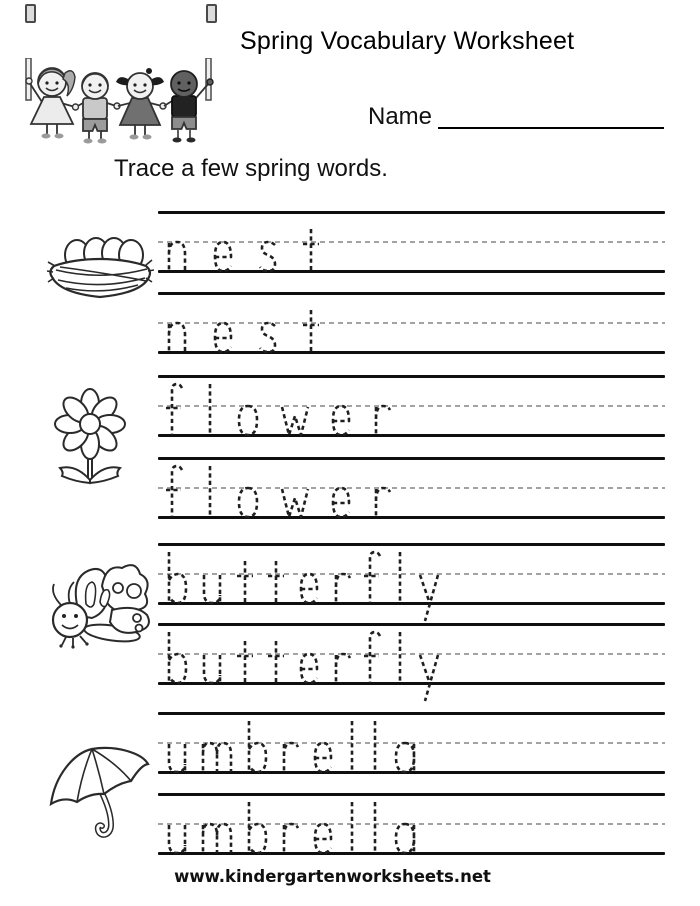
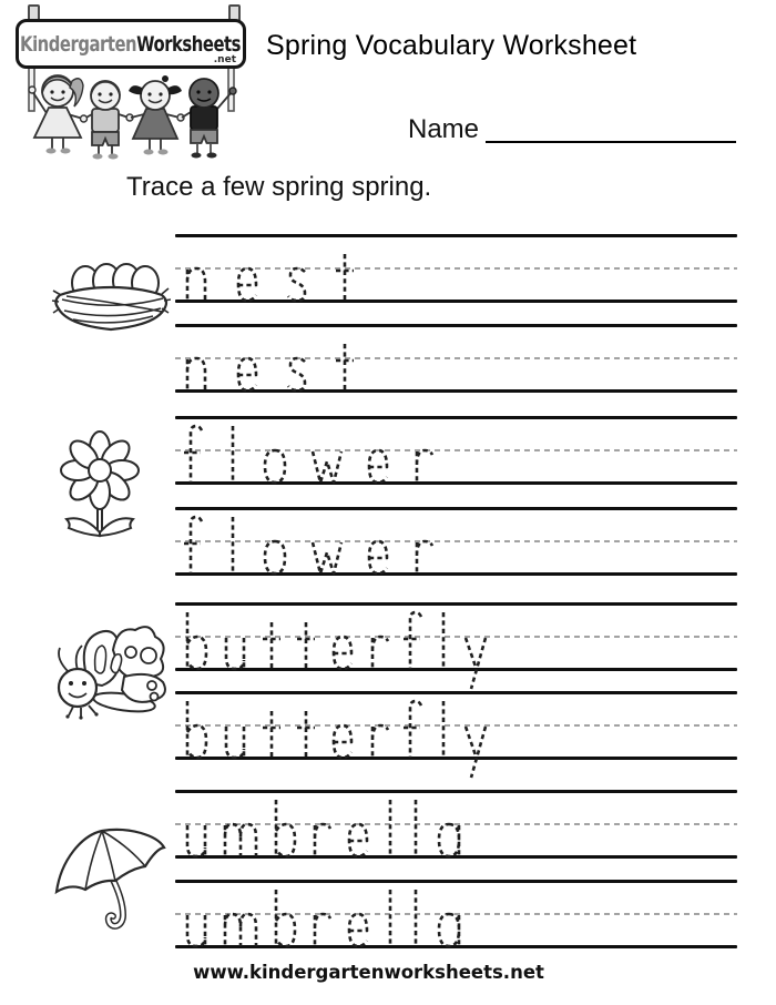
+ KindergartenWorksheets
+ .net
  Spring Vocabulary Worksheet
  Name
- Trace a few spring words.
+ Trace a few spring spring.
  www.kindergartenworksheets.net
